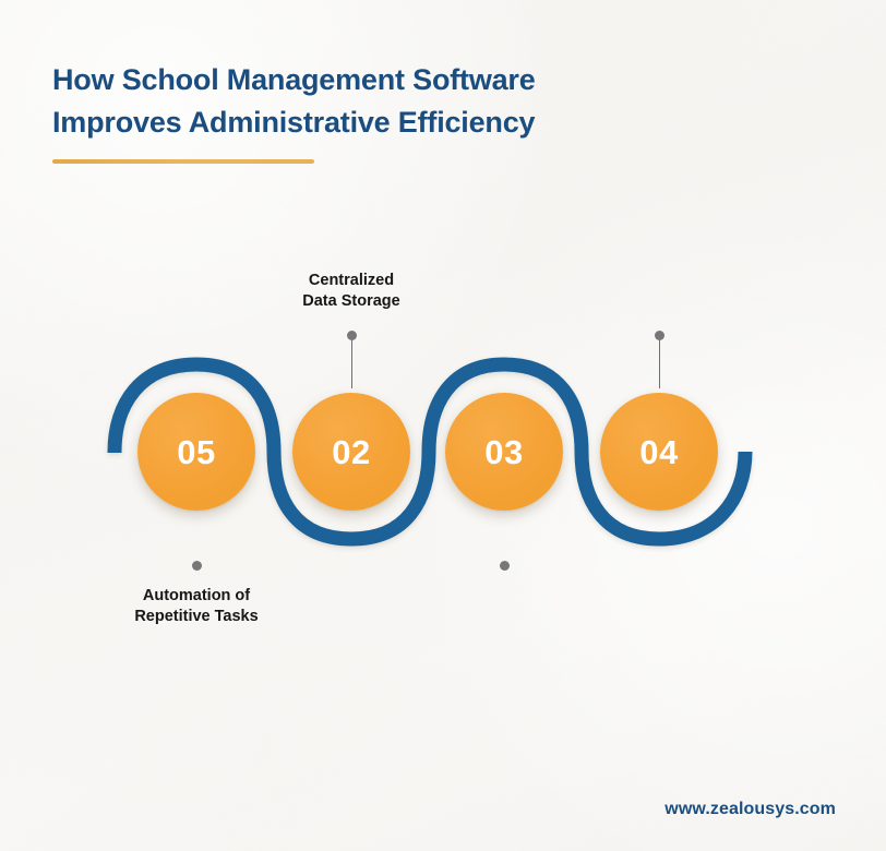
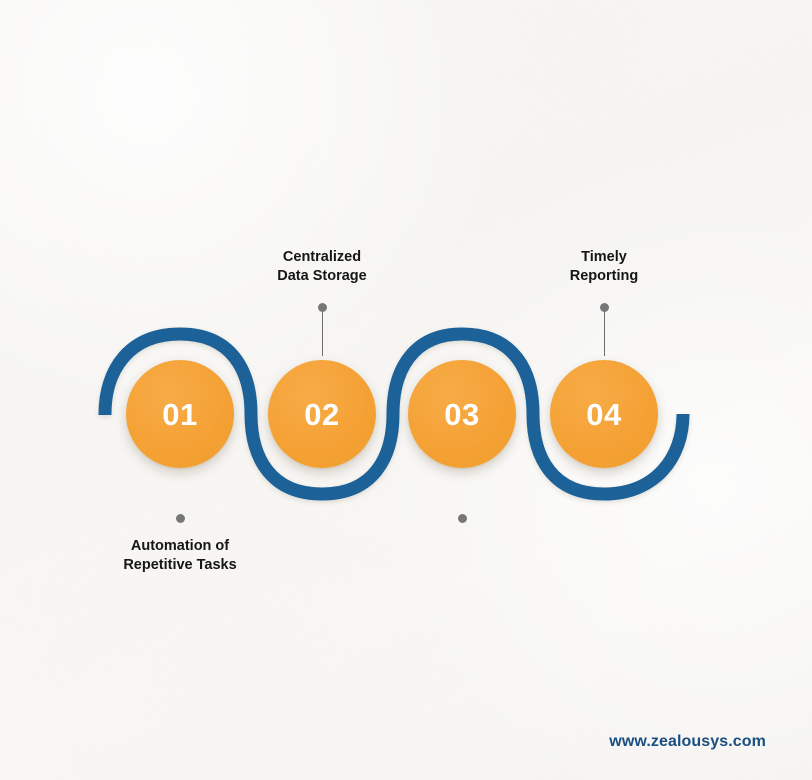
- How School Management Software
- Improves Administrative Efficiency
- 05
+ 01
  02
  03
  04
  Automation of
  Repetitive Tasks
  Centralized
  Data Storage
+ Timely
+ Reporting
  www.zealousys.com
